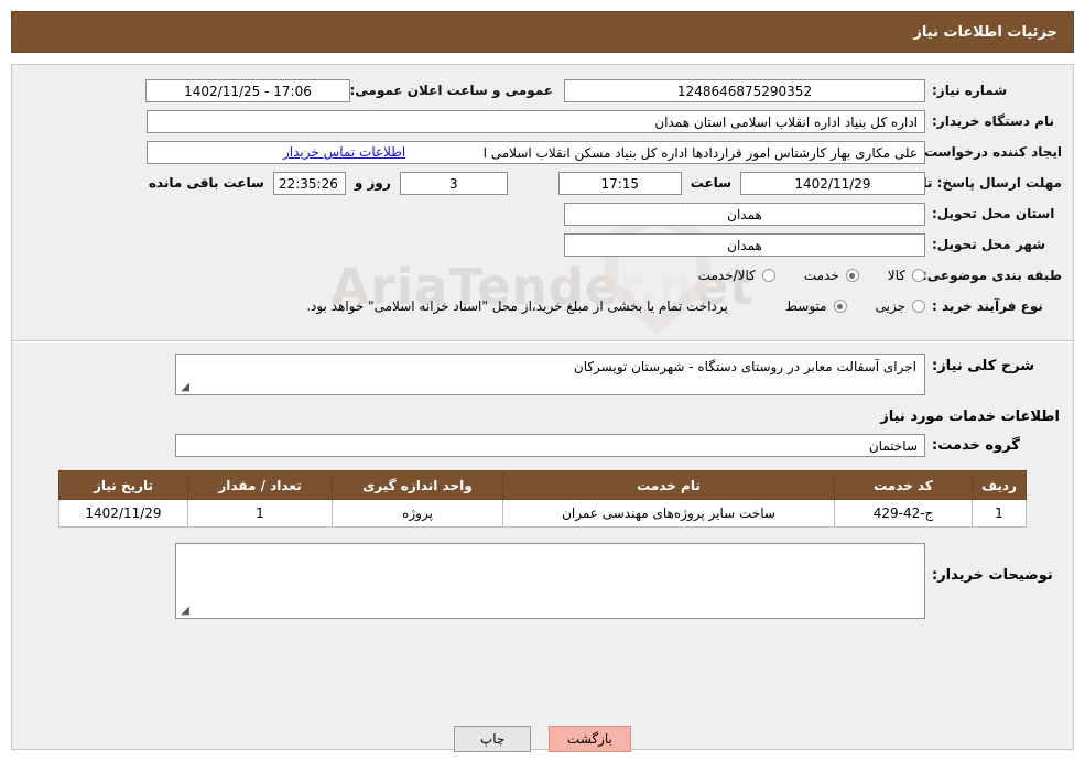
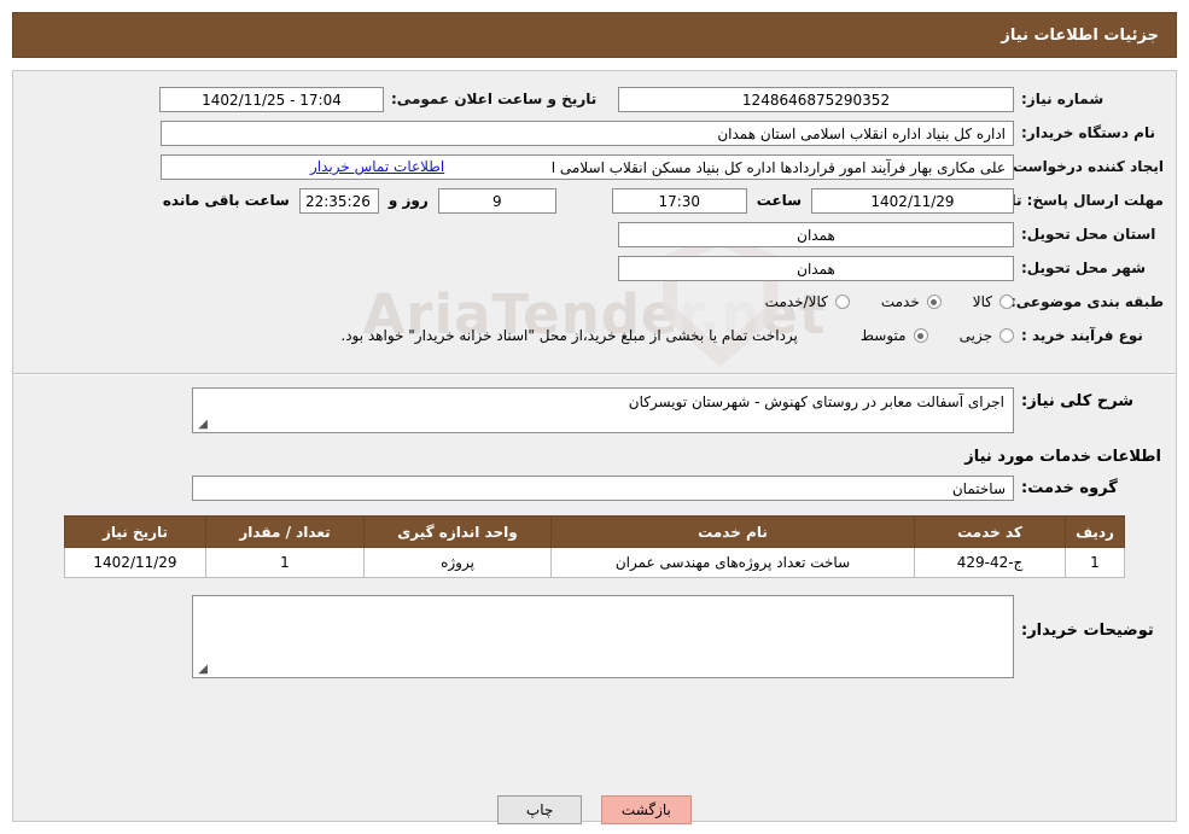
  جزئیات اطلاعات نیاز
  AriaTender.net
  شماره نیاز:
  1248646875290352
- عمومی و ساعت اعلان عمومی:
+ تاریخ و ساعت اعلان عمومی:
- 17:06 - 1402/11/25
+ 17:04 - 1402/11/25
  نام دستگاه خریدار:
  اداره کل بنیاد اداره انقلاب اسلامی استان همدان
  ایجاد کننده درخواست
- علی مکاری بهار کارشناس امور قراردادها اداره کل بنیاد مسکن انقلاب اسلامی ا
+ علی مکاری بهار فرآیند امور قراردادها اداره کل بنیاد مسکن انقلاب اسلامی ا
  اطلاعات تماس خریدار
  1402/11/29
  ساعت
- 17:15
+ 17:30
- 3
+ 9
  روز و
  22:35:26
  ساعت باقی مانده
  استان محل تحویل:
  همدان
  شهر محل تحویل:
  همدان
  طبقه بندی موضوعی
  کالا
  خدمت
  کالا/خدمت
  نوع فرآیند خرید :
  جزیی
  متوسط
- پرداخت تمام یا بخشی از مبلغ خرید،از محل "اسناد خزانه اسلامی" خواهد بود.
+ پرداخت تمام یا بخشی از مبلغ خرید،از محل "اسناد خزانه خریدار" خواهد بود.
  شرح کلی نیاز:
- اجرای آسفالت معابر در روستای دستگاه - شهرستان تویسرکان
+ اجرای آسفالت معابر در روستای کهنوش - شهرستان تویسرکان
  ◢
  اطلاعات خدمات مورد نیاز
  گروه خدمت:
  ساختمان
  ردیف	کد خدمت	نام خدمت	واحد اندازه گیری	تعداد / مقدار	تاریخ نیاز
- 1	ج-42-429	ساخت سایر پروژه‌های مهندسی عمران	پروژه	1	1402/11/29
+ 1	ج-42-429	ساخت تعداد پروژه‌های مهندسی عمران	پروژه	1	1402/11/29
  توضیحات خریدار:
  ◢
  بازگشت چاپ
